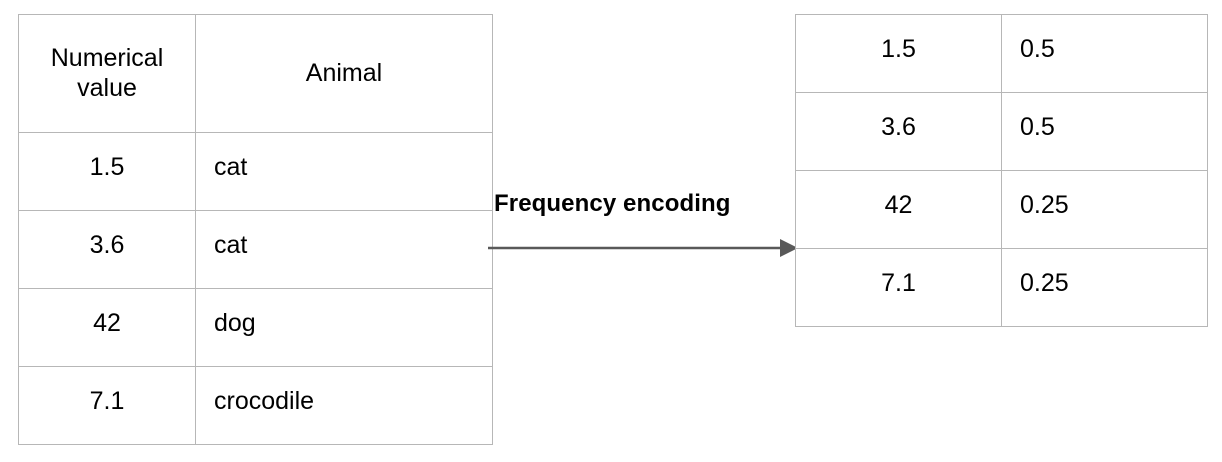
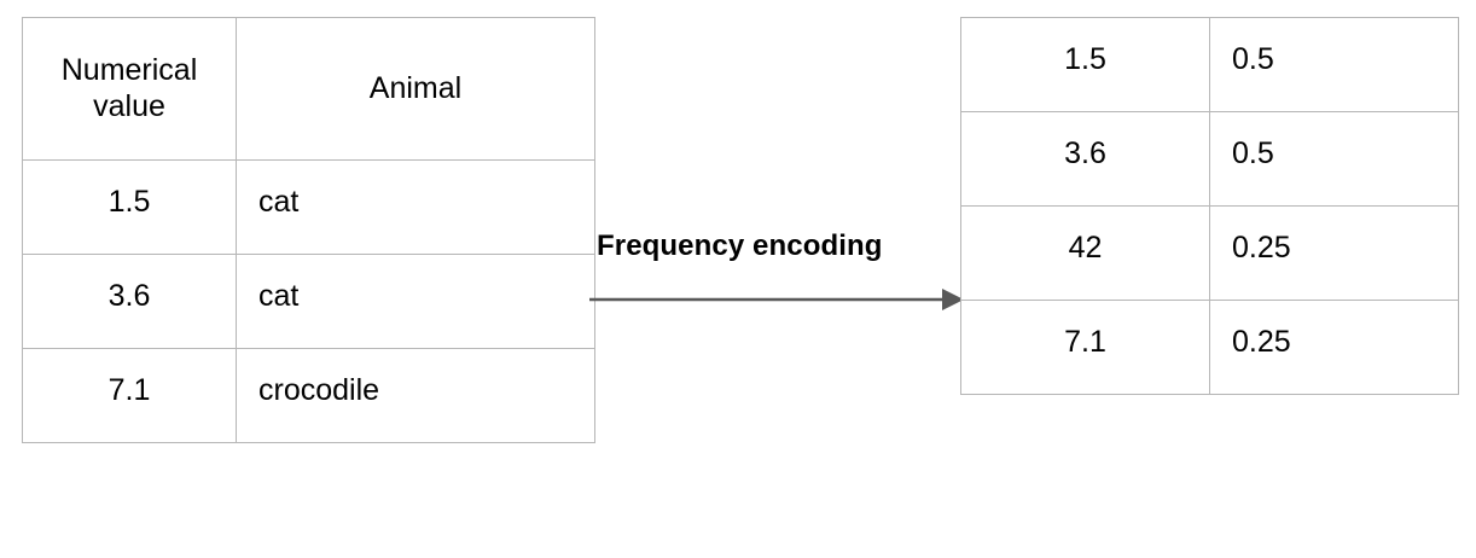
  Numerical value	Animal
  1.5	cat
  3.6	cat
- 42	dog
  7.1	crocodile
  Frequency encoding
  1.5	0.5
  3.6	0.5
  42	0.25
  7.1	0.25
